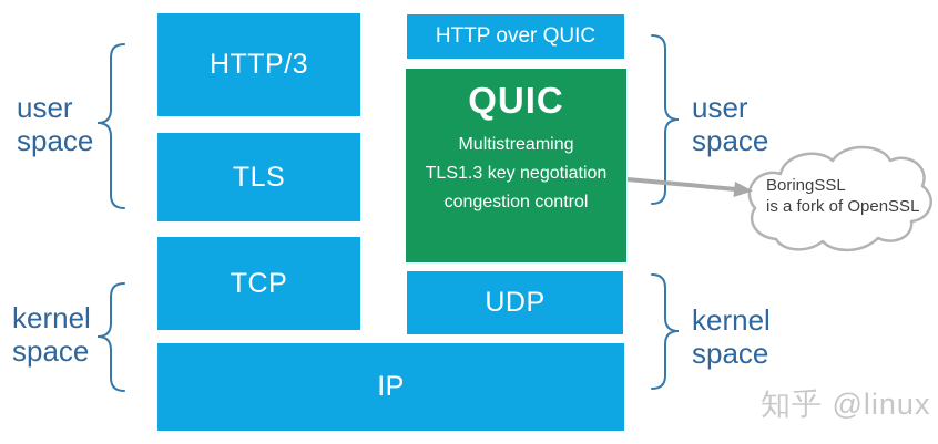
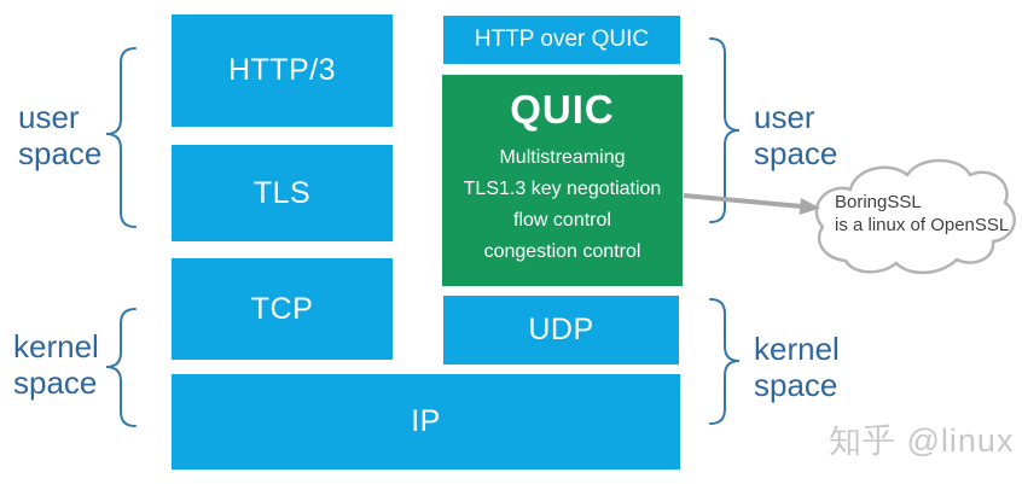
  HTTP/3
  TLS
  TCP
  HTTP over QUIC
  QUIC
  Multistreaming
  TLS1.3 key negotiation
+ flow control
  congestion control
  UDP
  IP
  user
  space
  kernel
  space
  user
  space
  kernel
  space
  BoringSSL
- is a fork of OpenSSL
+ is a linux of OpenSSL
  知乎 @linux
